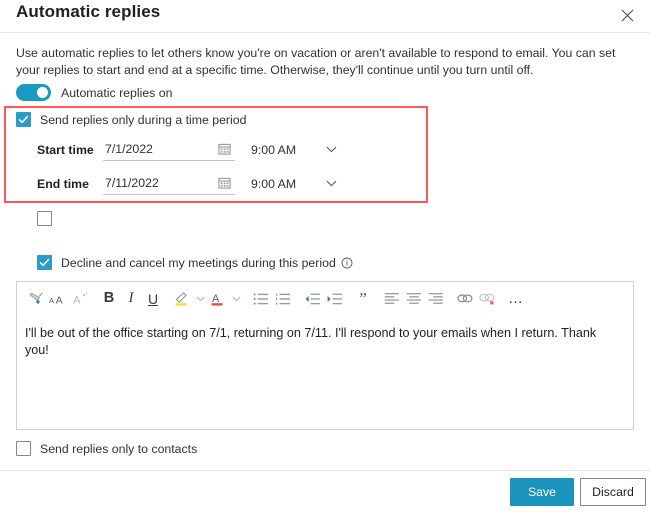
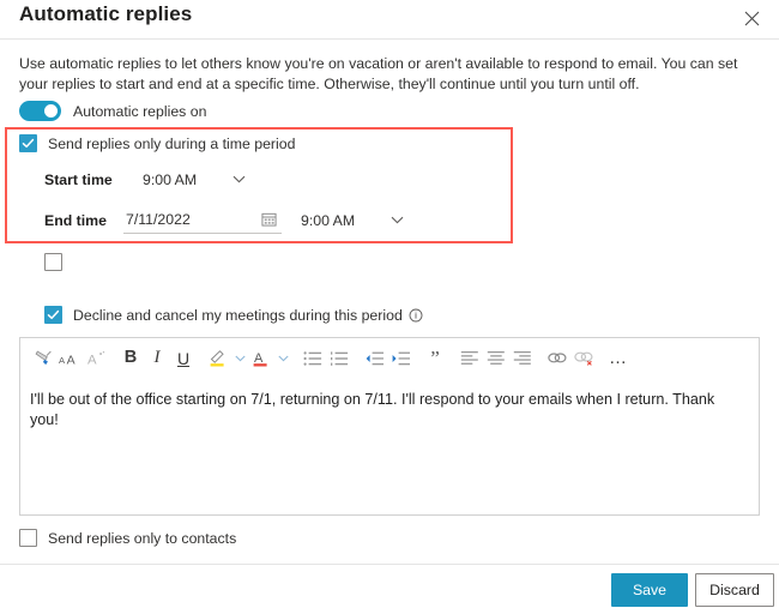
  Automatic replies
  Use automatic replies to let others know you're on vacation or aren't available to respond to email. You can set your replies to start and end at a specific time. Otherwise, they'll continue until you turn until off.
  Automatic replies on
  Send replies only during a time period
  Start time
- 7/1/2022
  9:00 AM
  End time
  7/11/2022
  9:00 AM
  Decline and cancel my meetings during this period
  A
  A
  A
  B
  I
  U
  A
  ”
  …
  I'll be out of the office starting on 7/1, returning on 7/11. I'll respond to your emails when I return. Thank you!
  Send replies only to contacts
  Save
  Discard
